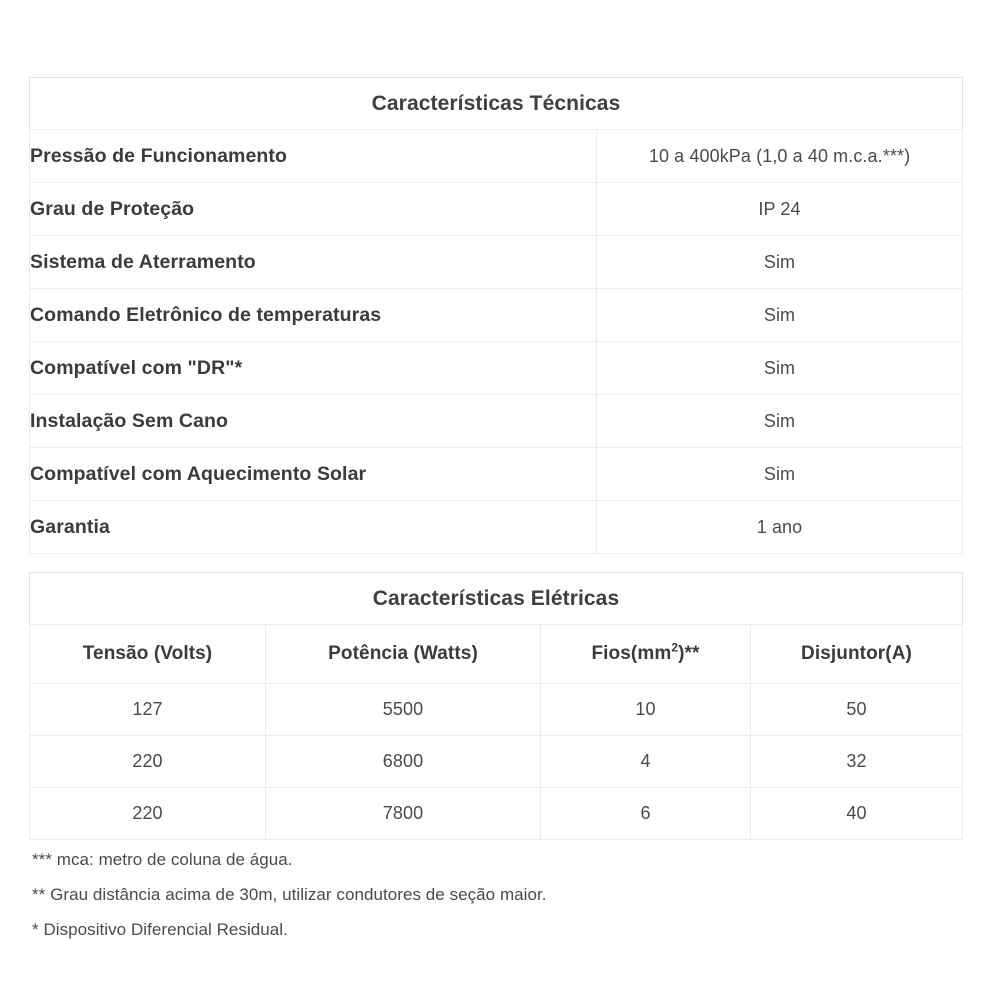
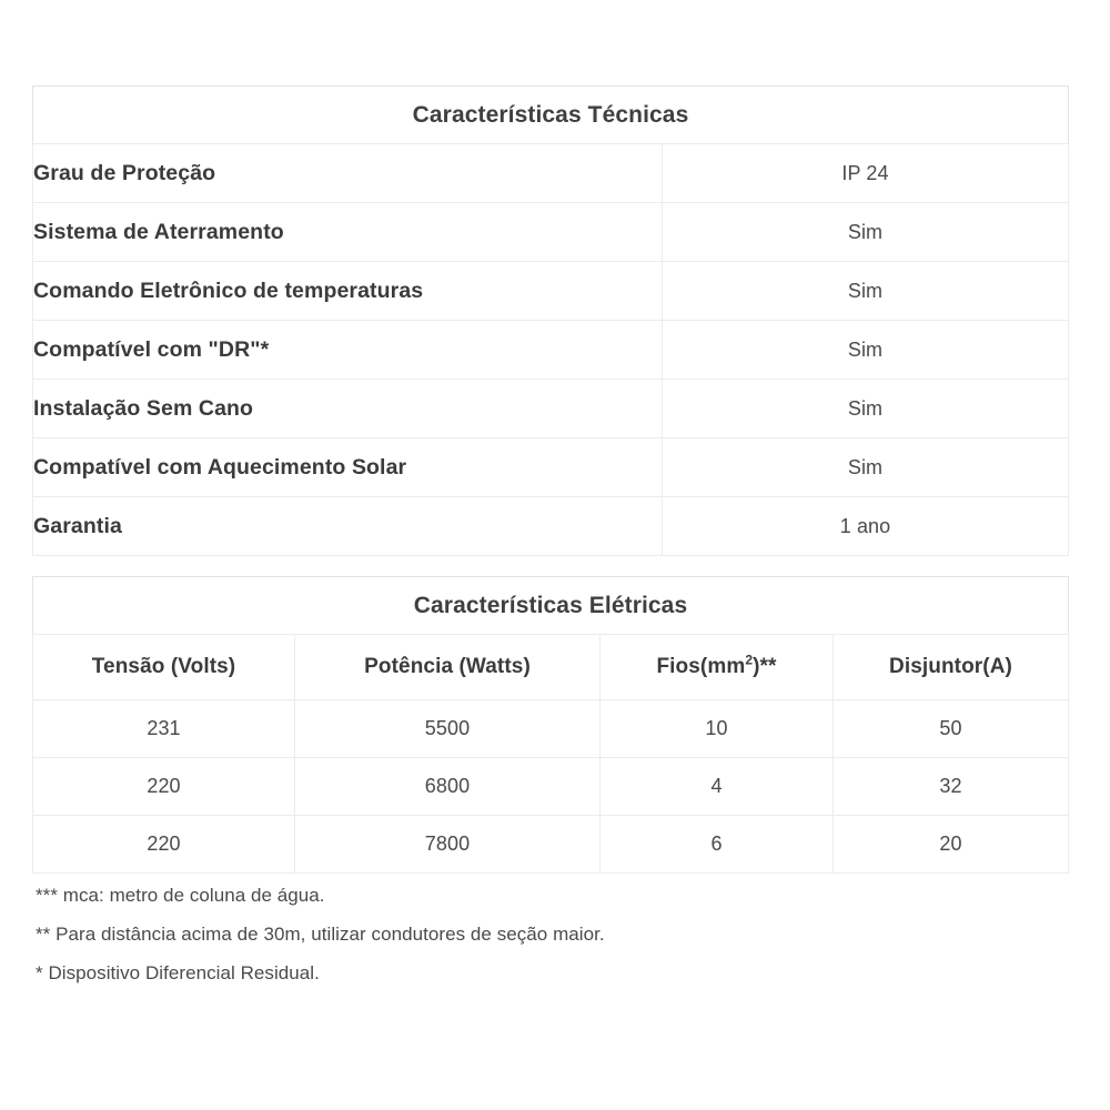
  Características Técnicas
- Pressão de Funcionamento	10 a 400kPa (1,0 a 40 m.c.a.***)
  Grau de Proteção	IP 24
  Sistema de Aterramento	Sim
  Comando Eletrônico de temperaturas	Sim
  Compatível com "DR"*	Sim
  Instalação Sem Cano	Sim
  Compatível com Aquecimento Solar	Sim
  Garantia	1 ano
  Características Elétricas
  Tensão (Volts)	Potência (Watts)	Fios(mm2)**	Disjuntor(A)
- 127	5500	10	50
+ 231	5500	10	50
  220	6800	4	32
- 220	7800	6	40
+ 220	7800	6	20
  *** mca: metro de coluna de água.
- ** Grau distância acima de 30m, utilizar condutores de seção maior.
+ ** Para distância acima de 30m, utilizar condutores de seção maior.
  * Dispositivo Diferencial Residual.
